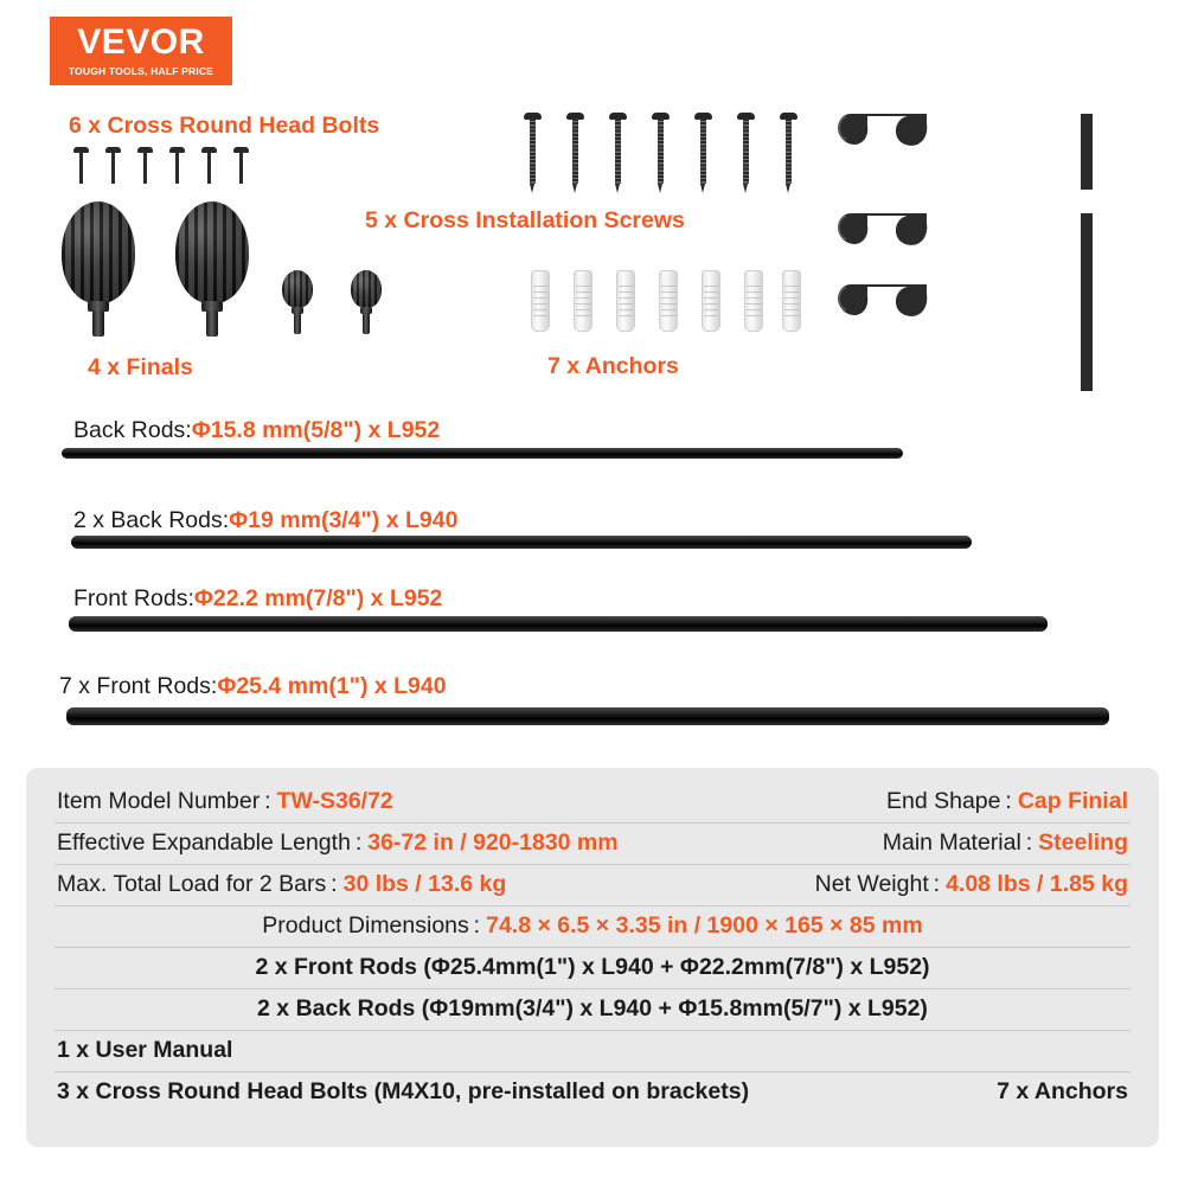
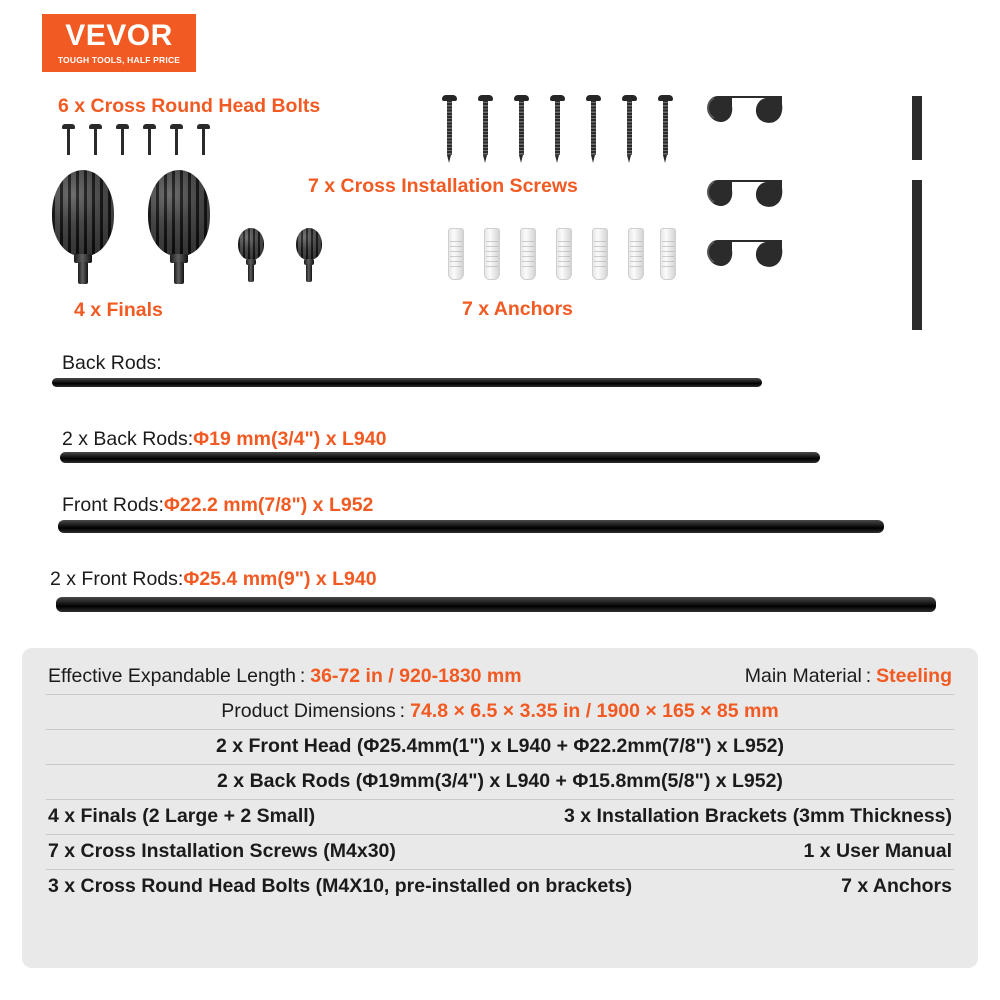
  VEVOR
  TOUGH TOOLS, HALF PRICE
  6 x Cross Round Head Bolts
- 5 x Cross Installation Screws
+ 7 x Cross Installation Screws
  4 x Finals
  7 x Anchors
  Back Rods
  :
- Φ15.8 mm(5/8") x L952
  2 x Back Rods
  :
  Φ19 mm(3/4") x L940
  Front Rods
  :
  Φ22.2 mm(7/8") x L952
- 7 x Front Rods
+ 2 x Front Rods
  :
- Φ25.4 mm(1") x L940
+ Φ25.4 mm(9") x L940
- Item Model Number :
- TW-S36/72
- End Shape :
- Cap Finial
  Effective Expandable Length :
  36-72 in / 920-1830 mm
  Main Material :
  Steeling
- Max. Total Load for 2 Bars :
- 30 lbs / 13.6 kg
- Net Weight :
- 4.08 lbs / 1.85 kg
  Product Dimensions :
  74.8 × 6.5 × 3.35 in / 1900 × 165 × 85 mm
- 2 x Front Rods (Φ25.4mm(1") x L940 + Φ22.2mm(7/8") x L952)
+ 2 x Front Head (Φ25.4mm(1") x L940 + Φ22.2mm(7/8") x L952)
- 2 x Back Rods (Φ19mm(3/4") x L940 + Φ15.8mm(5/7") x L952)
+ 2 x Back Rods (Φ19mm(3/4") x L940 + Φ15.8mm(5/8") x L952)
+ 4 x Finals (2 Large + 2 Small)
+ 3 x Installation Brackets (3mm Thickness)
+ 7 x Cross Installation Screws (M4x30)
  1 x User Manual
  3 x Cross Round Head Bolts (M4X10, pre-installed on brackets)
  7 x Anchors
